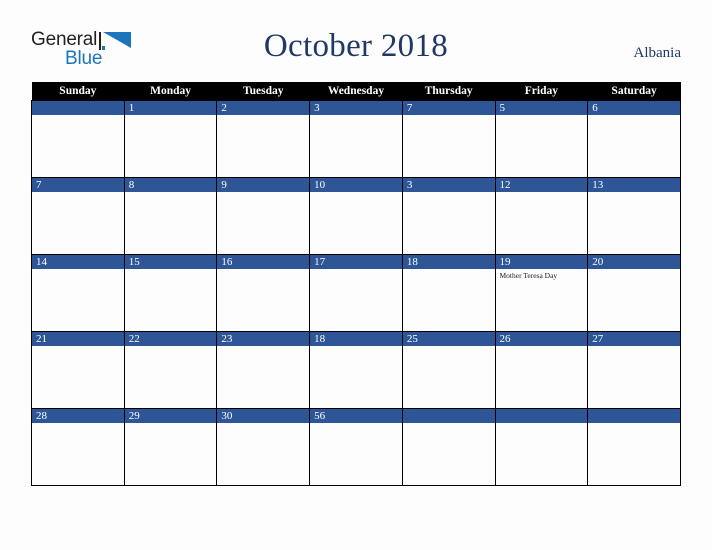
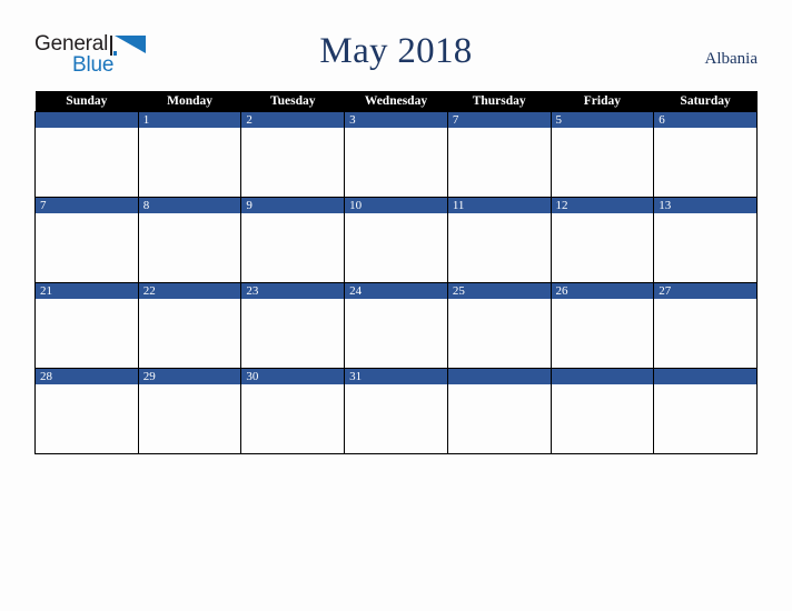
  General
  Blue
- October 2018
+ May 2018
  Albania
  Sunday	Monday	Tuesday	Wednesday	Thursday	Friday	Saturday
  	1	2	3	7	5	6
- 7	8	9	10	3	12	13
+ 7	8	9	10	11	12	13
- 14	15	16	17	18	19Mother Teresa Day	20
- 21	22	23	18	25	26	27
+ 21	22	23	24	25	26	27
- 28	29	30	56
+ 28	29	30	31
